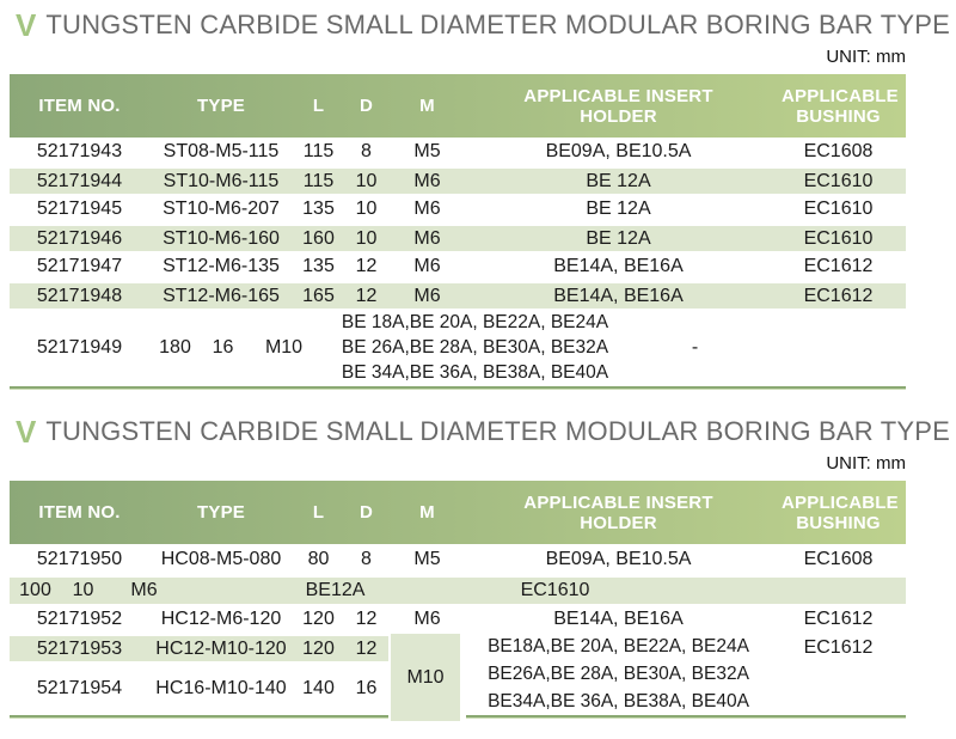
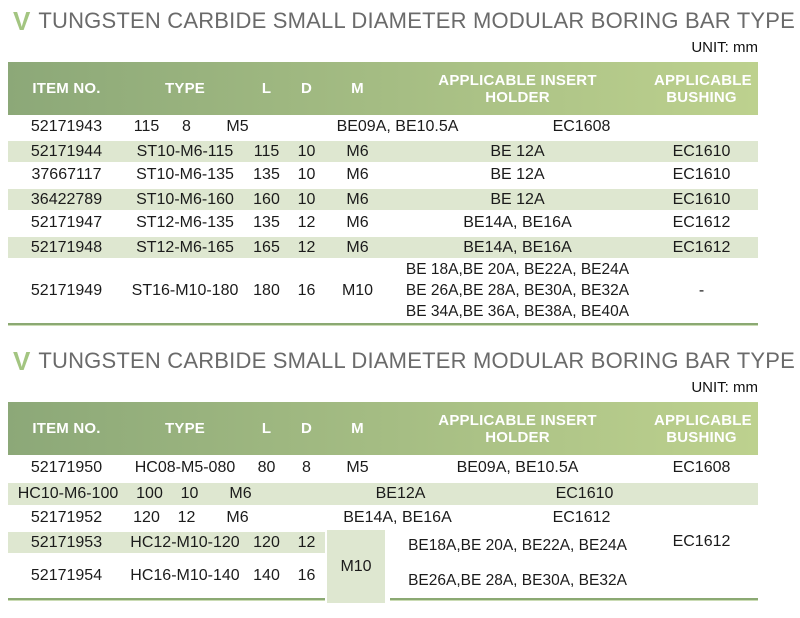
  V
  TUNGSTEN CARBIDE SMALL DIAMETER MODULAR BORING BAR TYPE
  UNIT: mm
  ITEM NO.
  TYPE
  L
  D
  M
  APPLICABLE INSERT HOLDER
  APPLICABLE BUSHING
  52171943
- ST08-M5-115
  115
  8
  M5
  BE09A, BE10.5A
  EC1608
  52171944
  ST10-M6-115
  115
  10
  M6
  BE 12A
  EC1610
- 52171945
+ 37667117
- ST10-M6-207
+ ST10-M6-135
  135
  10
  M6
  BE 12A
  EC1610
- 52171946
+ 36422789
  ST10-M6-160
  160
  10
  M6
  BE 12A
  EC1610
  52171947
  ST12-M6-135
  135
  12
  M6
  BE14A, BE16A
  EC1612
  52171948
  ST12-M6-165
  165
  12
  M6
  BE14A, BE16A
  EC1612
  52171949
+ ST16-M10-180
  180
  16
  M10
  BE 18A,BE 20A, BE22A, BE24A
  BE 26A,BE 28A, BE30A, BE32A
  BE 34A,BE 36A, BE38A, BE40A
  -
  V
  TUNGSTEN CARBIDE SMALL DIAMETER MODULAR BORING BAR TYPE
  UNIT: mm
  ITEM NO.
  TYPE
  L
  D
  M
  APPLICABLE INSERT HOLDER
  APPLICABLE BUSHING
  52171950
  HC08-M5-080
  80
  8
  M5
  BE09A, BE10.5A
  EC1608
+ HC10-M6-100
  100
  10
  M6
  BE12A
  EC1610
  52171952
- HC12-M6-120
  120
  12
  M6
  BE14A, BE16A
  EC1612
  52171953
  HC12-M10-120
  120
  12
  EC1612
  52171954
  HC16-M10-140
  140
  16
  M10
  BE18A,BE 20A, BE22A, BE24A
  BE26A,BE 28A, BE30A, BE32A
- BE34A,BE 36A, BE38A, BE40A
